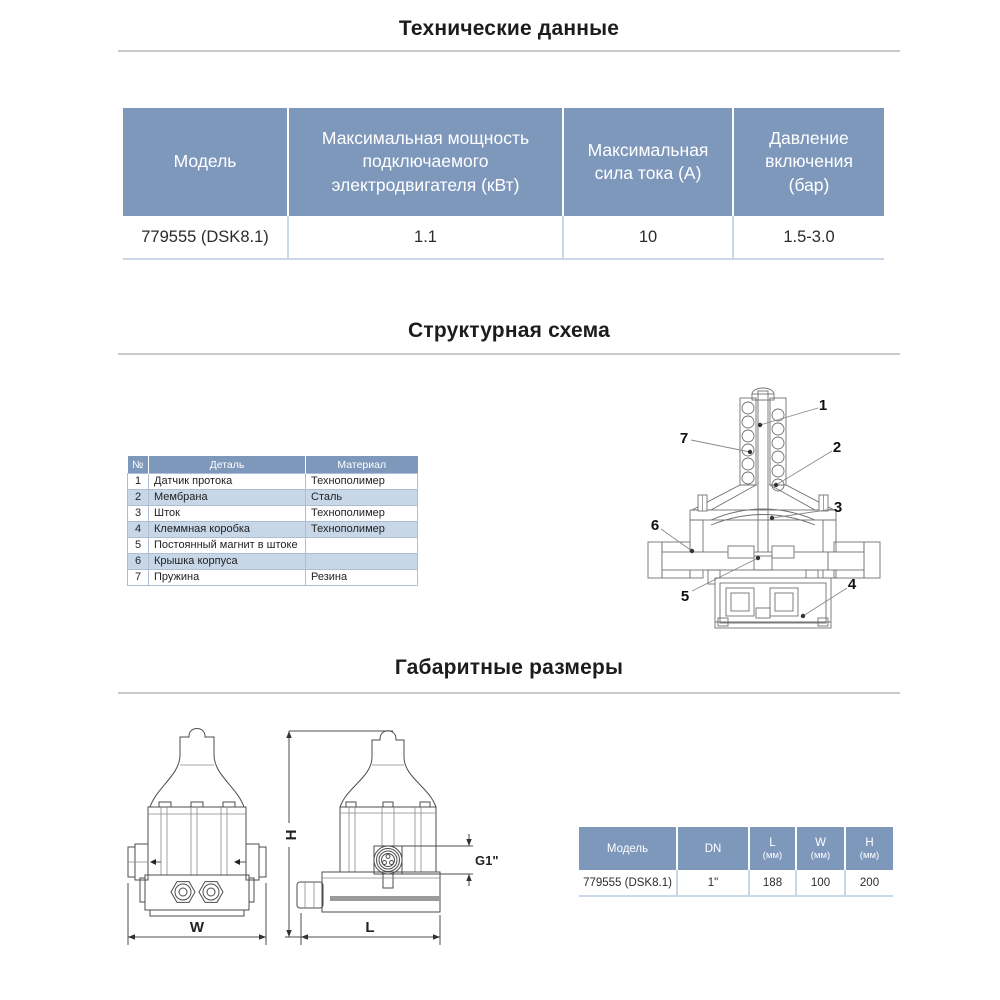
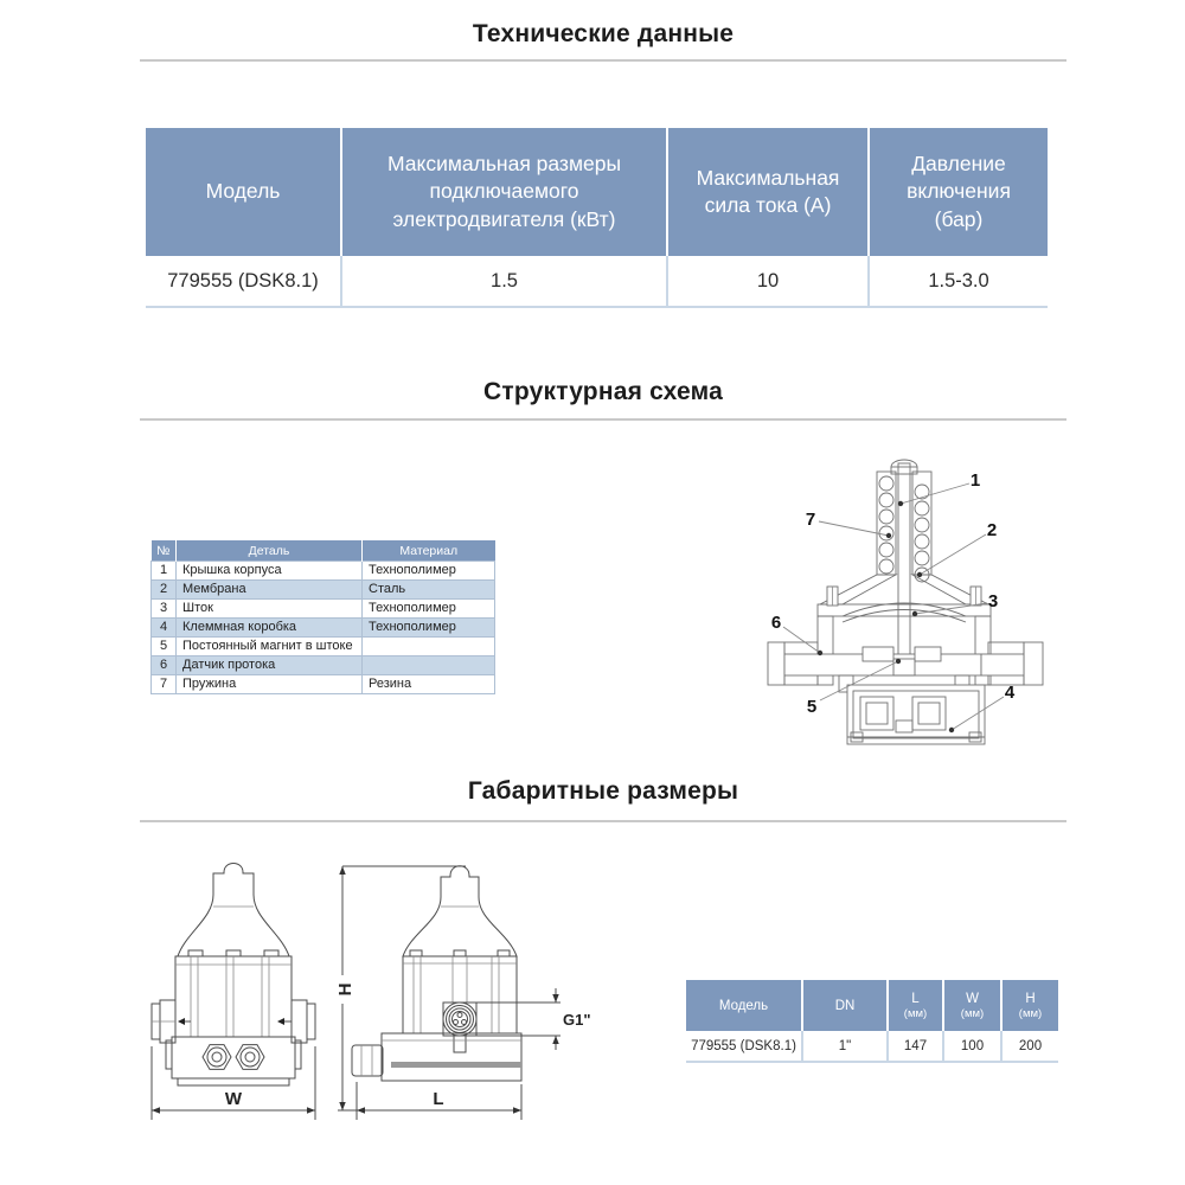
  Технические данные
- Модель	Максимальная мощность подключаемого электродвигателя (кВт)	Максимальная сила тока (А)	Давление включения (бар)
+ Модель	Максимальная размеры подключаемого электродвигателя (кВт)	Максимальная сила тока (А)	Давление включения (бар)
- 779555 (DSK8.1)	1.1	10	1.5-3.0
+ 779555 (DSK8.1)	1.5	10	1.5-3.0
  Структурная схема
  №	Деталь	Материал
- 1	Датчик протока	Технополимер
+ 1	Крышка корпуса	Технополимер
  2	Мембрана	Сталь
  3	Шток	Технополимер
  4	Клеммная коробка	Технополимер
  5	Постоянный магнит в штоке
- 6	Крышка корпуса
+ 6	Датчик протока
  7	Пружина	Резина
  1
  2
  3
  4
  5
  6
  7
  Габаритные размеры
  W
  L
  G1"
  Модель	DN	L (мм)	W (мм)	H (мм)
- 779555 (DSK8.1)	1"	188	100	200
+ 779555 (DSK8.1)	1"	147	100	200
